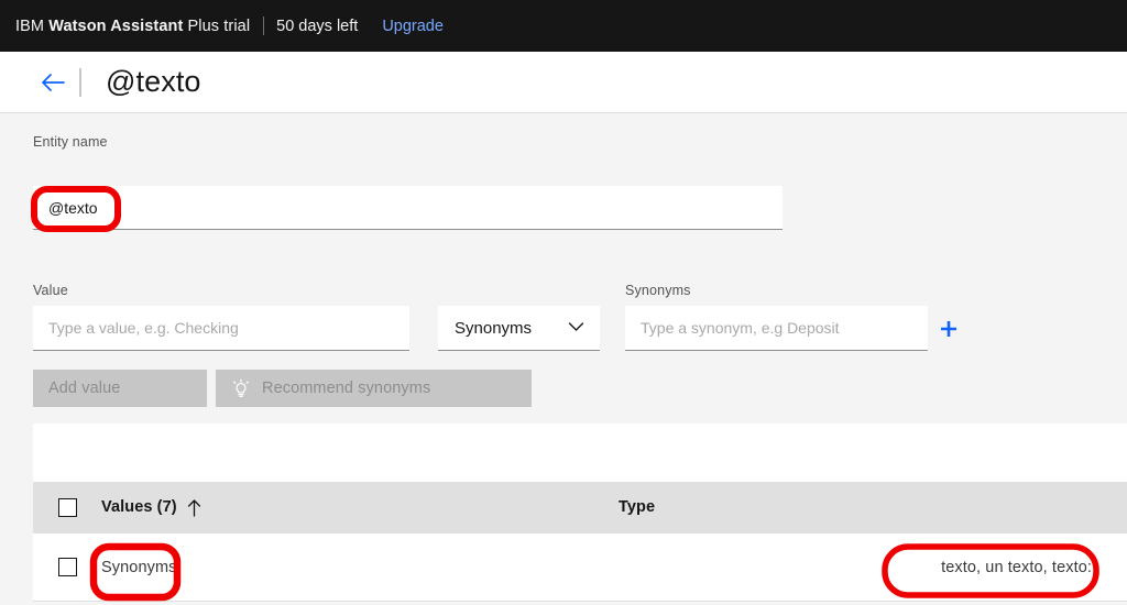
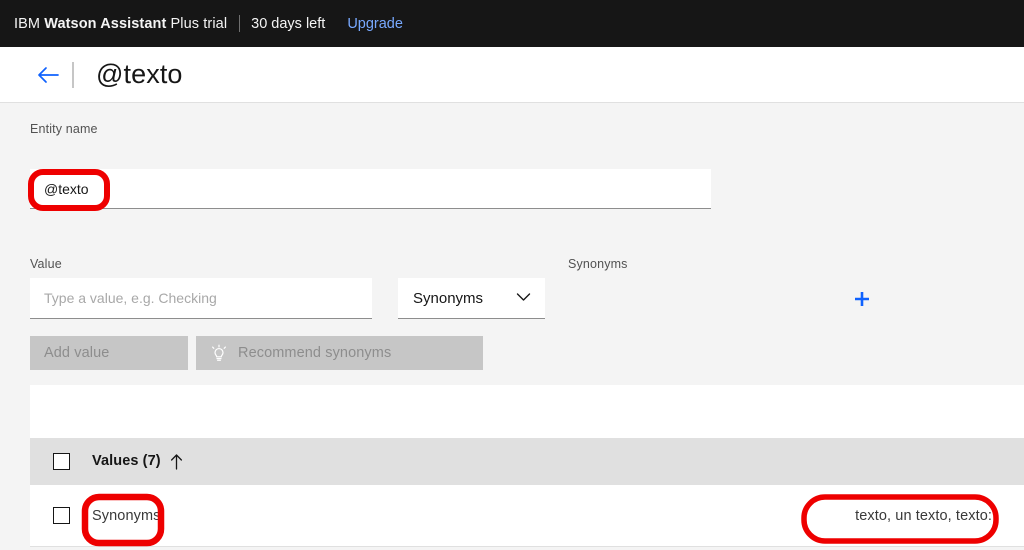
  IBM Watson Assistant Plus trial
- 50 days left
+ 30 days left
  Upgrade
  @texto
  Entity name
  @texto
  Value
  Type a value, e.g. Checking
  Synonyms
  Synonyms
- Type a synonym, e.g Deposit
  Add value
  Recommend synonyms
  Values (7)
- Type
  Synonyms
  texto, un texto, texto:
